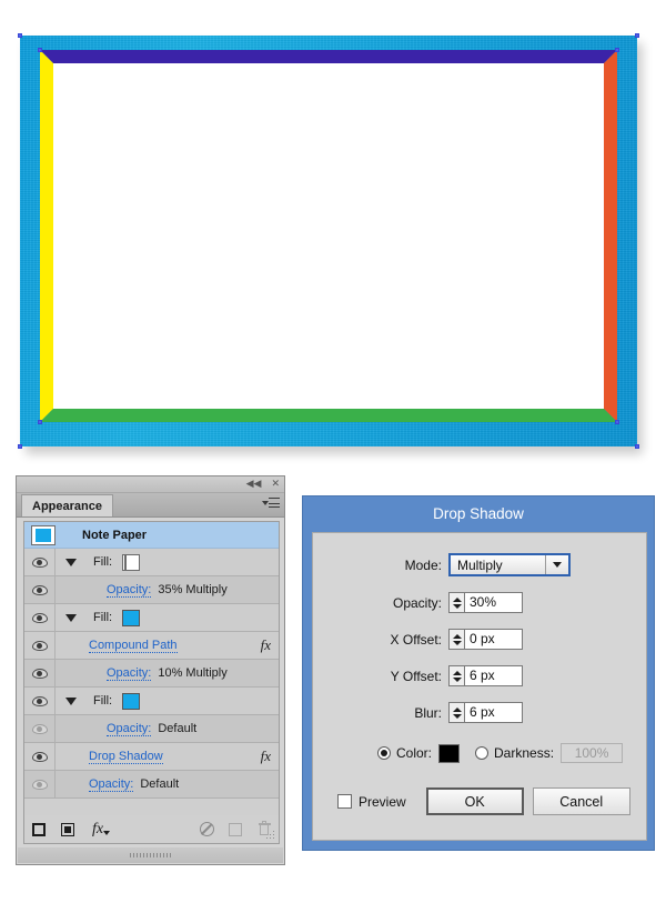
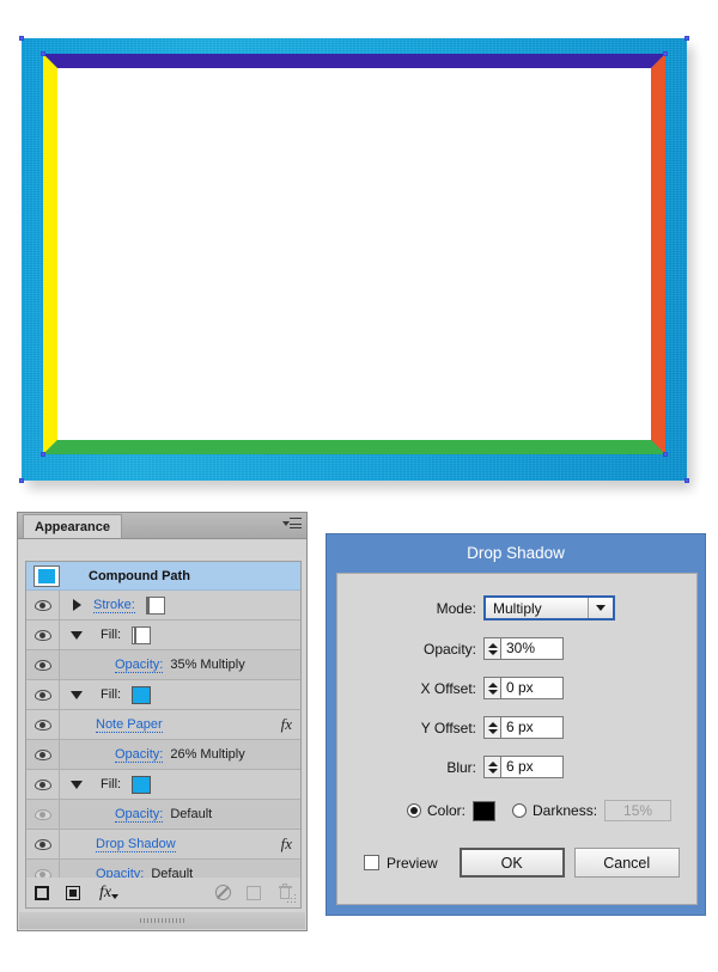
- ◀◀
- ✕
  Appearance
- Note Paper
+ Compound Path
+ Stroke:
  Fill:
  Opacity:
  35% Multiply
  Fill:
- Compound Path
+ Note Paper
  fx
  Opacity:
- 10% Multiply
+ 26% Multiply
  Fill:
  Opacity:
  Default
  Drop Shadow
  fx
  Opacity:
  Default
  fx
  Drop Shadow
  Mode:
  Multiply
  Opacity:
  30%
  X Offset:
  0 px
  Y Offset:
  6 px
  Blur:
  6 px
  Color:
  Darkness:
- 100%
+ 15%
  Preview
  OK
  Cancel
